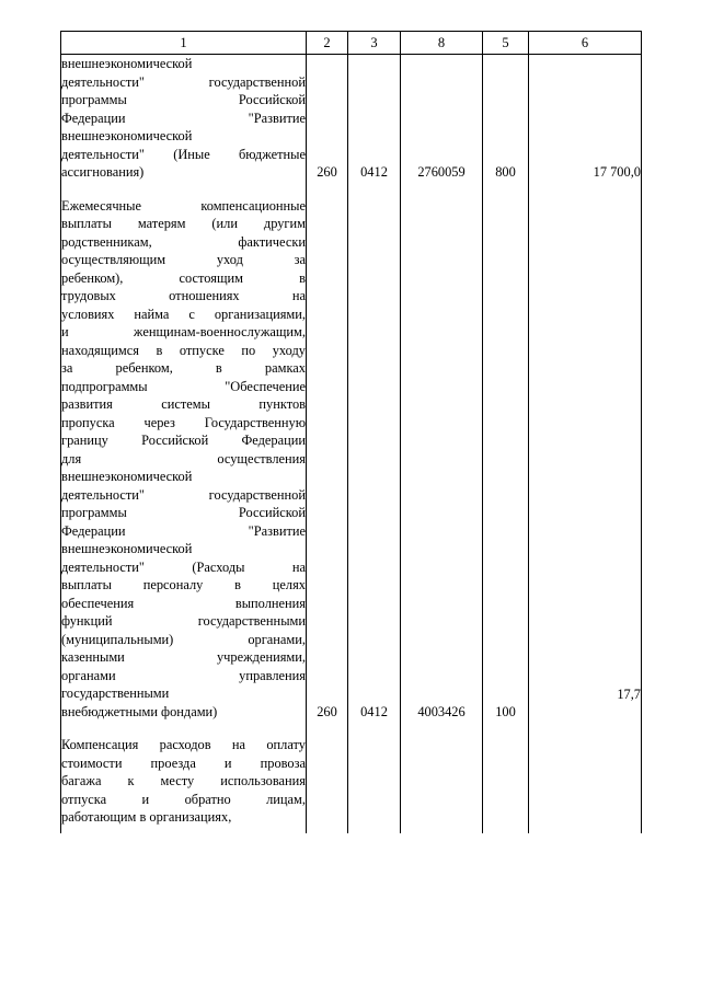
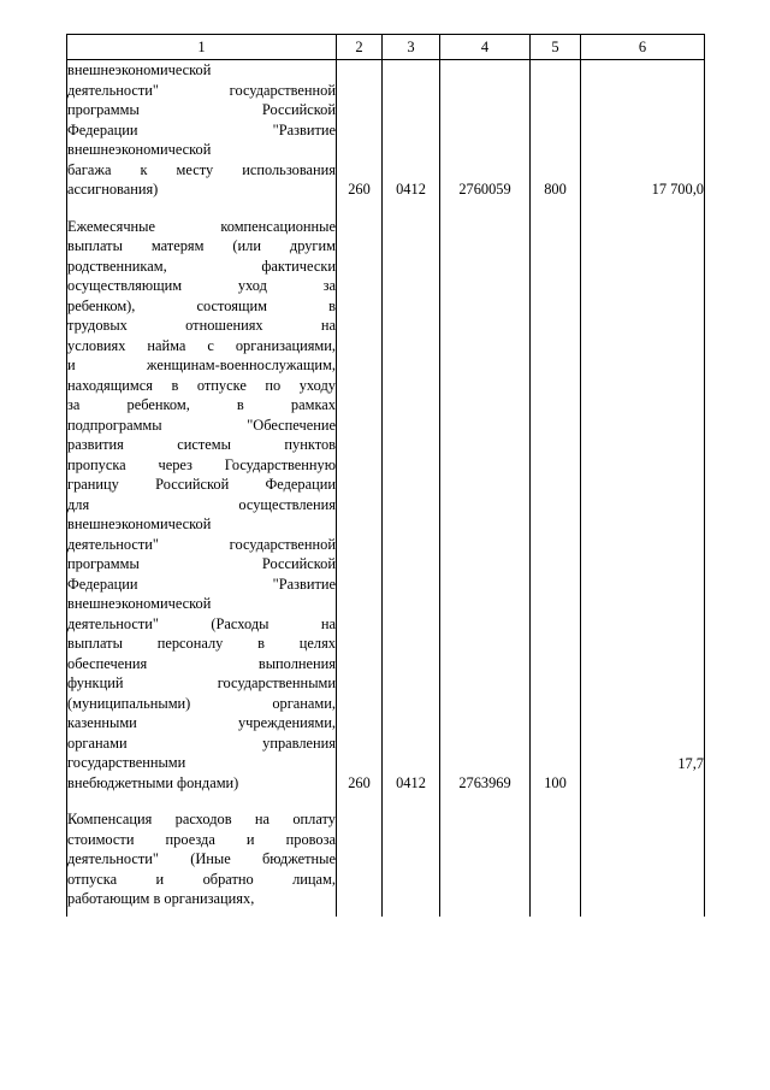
- 1	2	3	8	5	6
+ 1	2	3	4	5	6
- внешнеэкономической деятельности" государственной программы Российской Федерации "Развитие внешнеэкономической деятельности" (Иные бюджетные ассигнования)	260	0412	2760059	800	17 700,0
+ внешнеэкономической деятельности" государственной программы Российской Федерации "Развитие внешнеэкономической багажа к месту использования ассигнования)	260	0412	2760059	800	17 700,0
- Ежемесячные компенсационные выплаты матерям (или другим родственникам, фактически осуществляющим уход за ребенком), состоящим в трудовых отношениях на условиях найма с организациями, и женщинам-военнослужащим, находящимся в отпуске по уходу за ребенком, в рамках подпрограммы "Обеспечение развития системы пунктов пропуска через Государственную границу Российской Федерации для осуществления внешнеэкономической деятельности" государственной программы Российской Федерации "Развитие внешнеэкономической деятельности" (Расходы на выплаты персоналу в целях обеспечения выполнения функций государственными (муниципальными) органами, казенными учреждениями, органами управления государственными внебюджетными фондами)	260	0412	4003426	100	17,7
+ Ежемесячные компенсационные выплаты матерям (или другим родственникам, фактически осуществляющим уход за ребенком), состоящим в трудовых отношениях на условиях найма с организациями, и женщинам-военнослужащим, находящимся в отпуске по уходу за ребенком, в рамках подпрограммы "Обеспечение развития системы пунктов пропуска через Государственную границу Российской Федерации для осуществления внешнеэкономической деятельности" государственной программы Российской Федерации "Развитие внешнеэкономической деятельности" (Расходы на выплаты персоналу в целях обеспечения выполнения функций государственными (муниципальными) органами, казенными учреждениями, органами управления государственными внебюджетными фондами)	260	0412	2763969	100	17,7
- Компенсация расходов на оплату стоимости проезда и провоза багажа к месту использования отпуска и обратно лицам, работающим в организациях,
+ Компенсация расходов на оплату стоимости проезда и провоза деятельности" (Иные бюджетные отпуска и обратно лицам, работающим в организациях,
